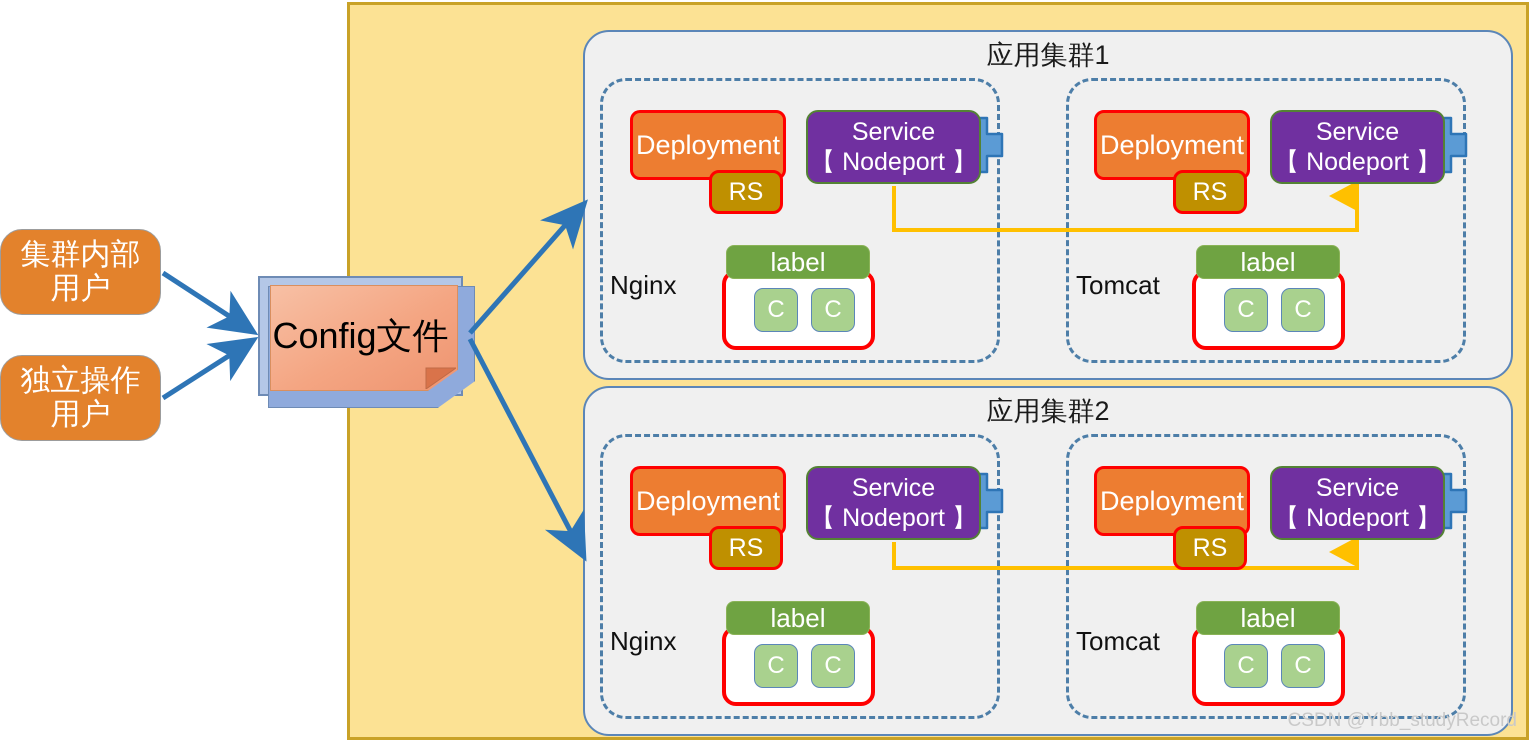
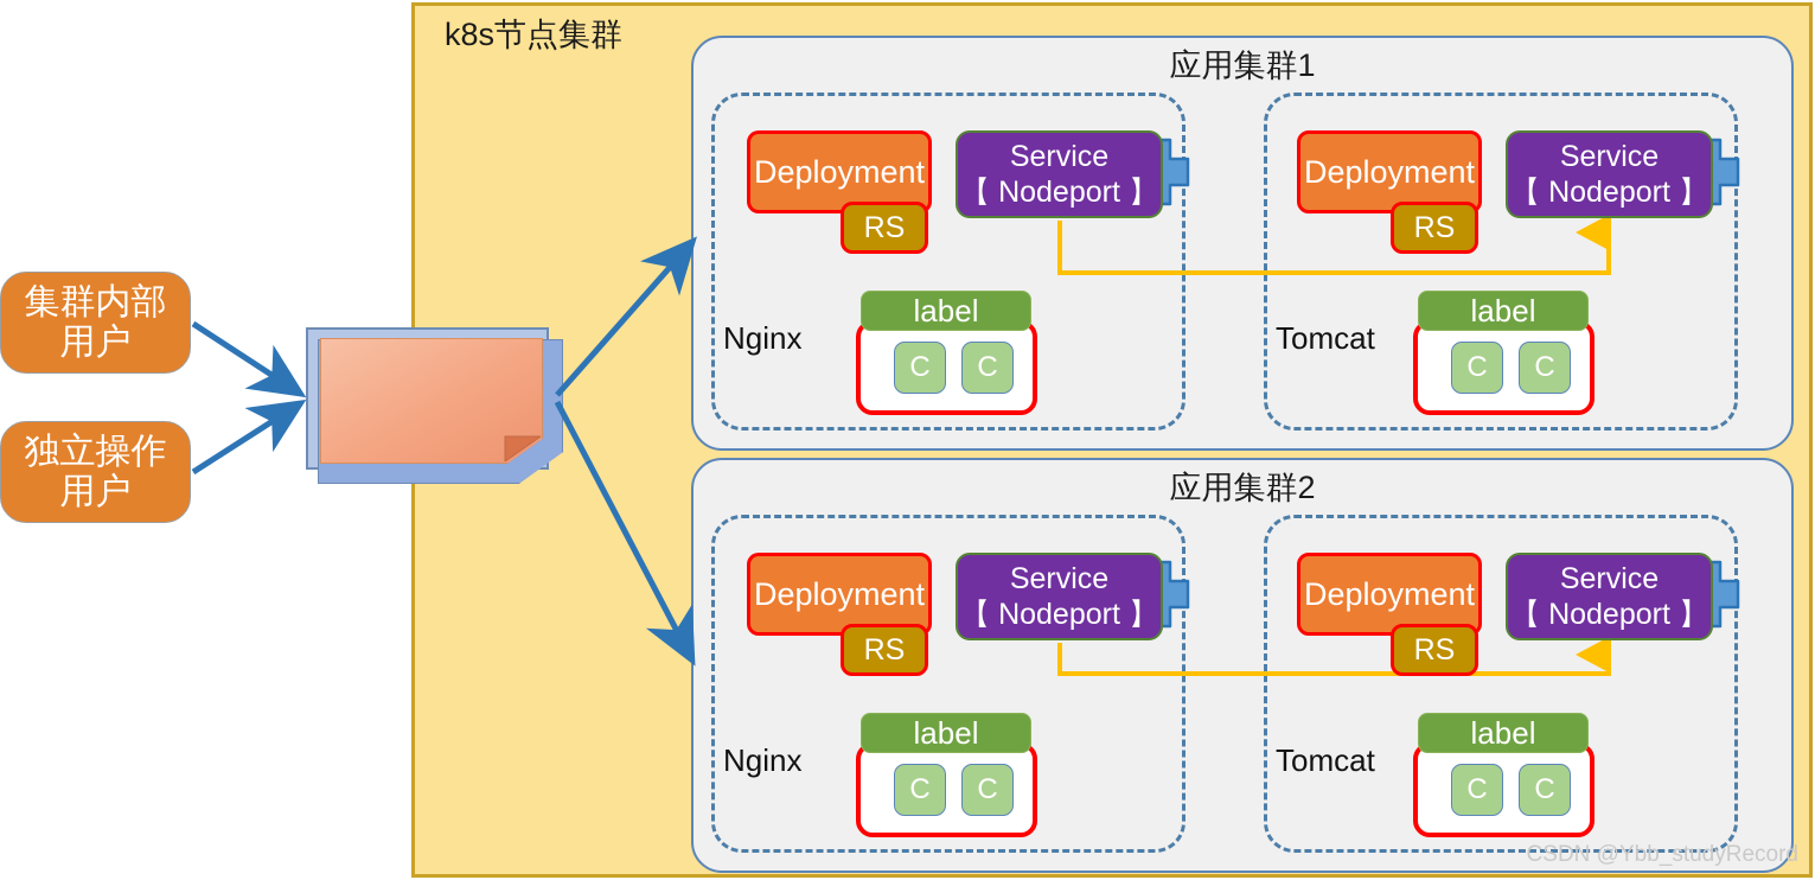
+ k8s节点集群
  集群内部
  用户
  独立操作
  用户
- Config文件
  应用集群1
  Nginx
  Deployment
  RS
  Service
  【 Nodeport 】
  label
  C
  C
  Tomcat
  Deployment
  RS
  Service
  【 Nodeport 】
  label
  C
  C
  应用集群2
  Nginx
  Deployment
  RS
  Service
  【 Nodeport 】
  label
  C
  C
  Tomcat
  Deployment
  RS
  Service
  【 Nodeport 】
  label
  C
  C
  CSDN @Ybb_studyRecord
